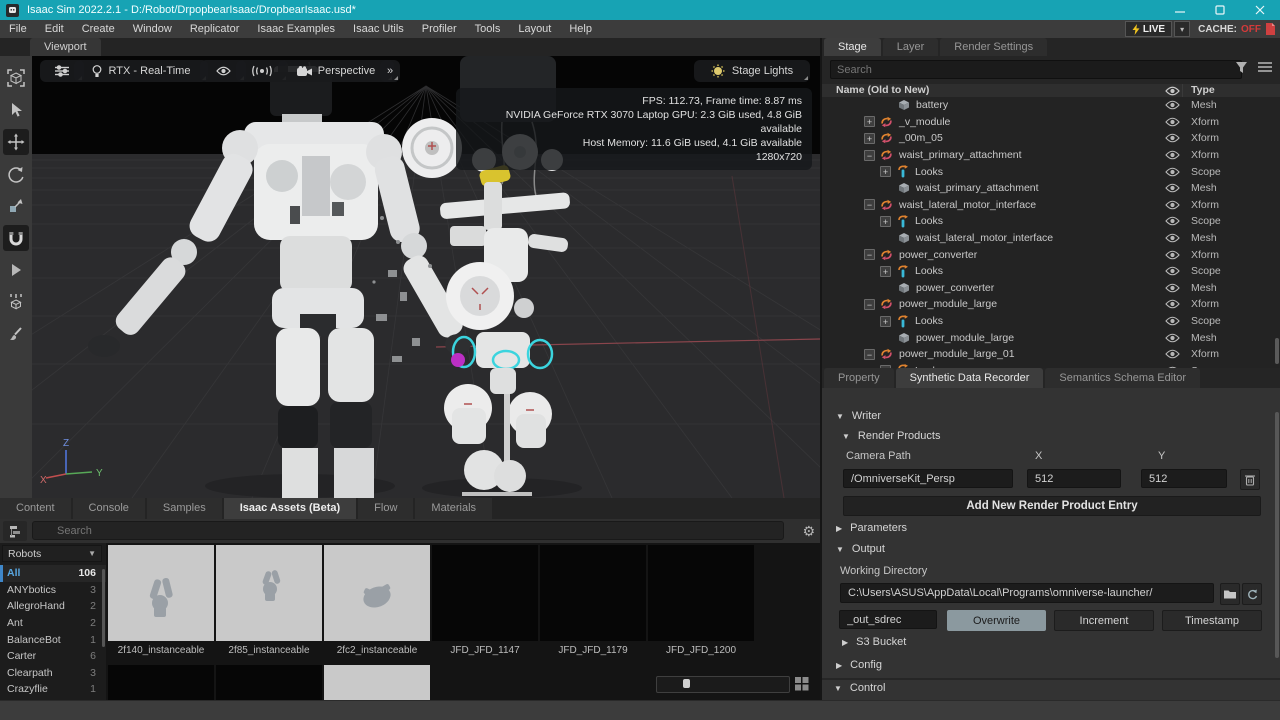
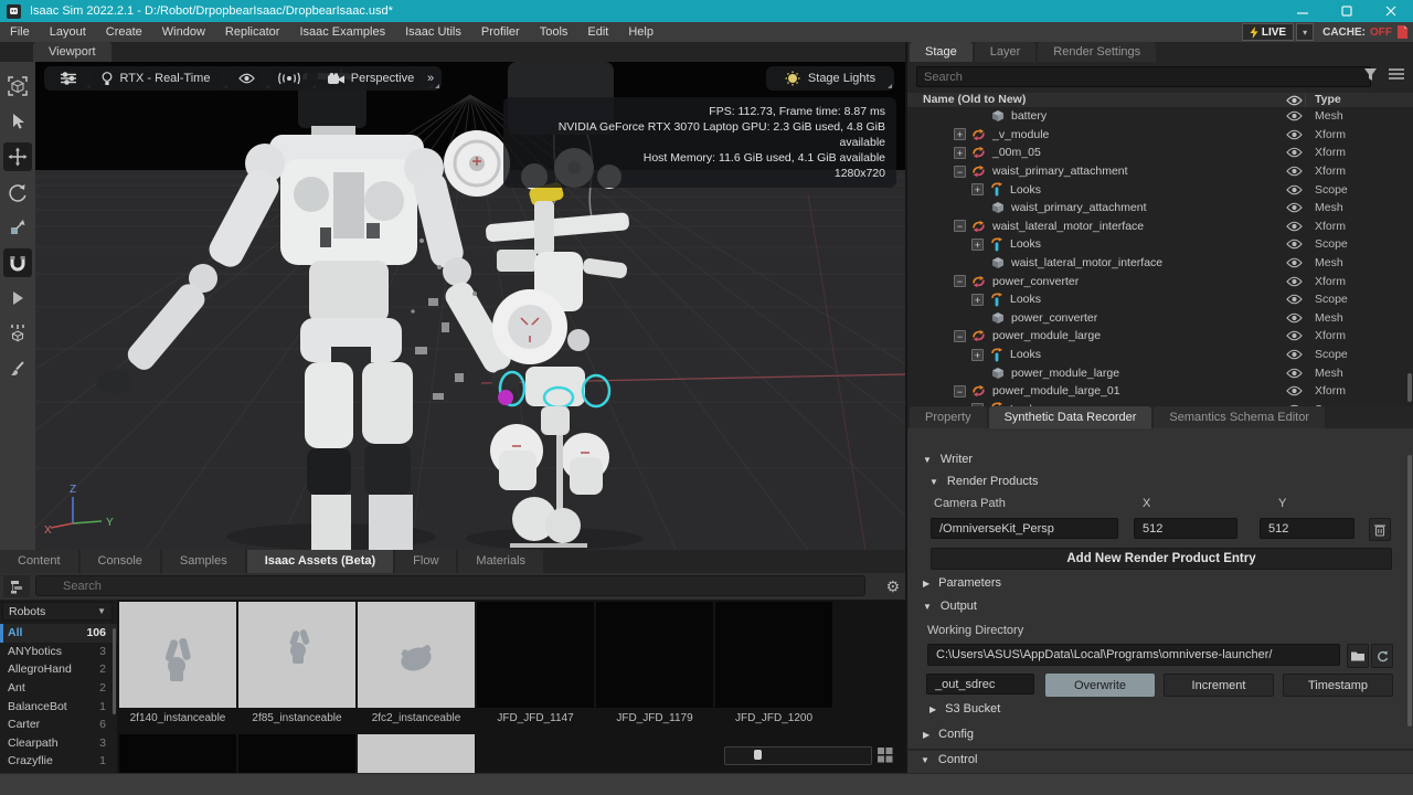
  Isaac Sim 2022.2.1 - D:/Robot/DrpopbearIsaac/DropbearIsaac.usd*
  File
- Edit
+ Layout
  Create
  Window
  Replicator
  Isaac Examples
  Isaac Utils
  Profiler
  Tools
- Layout
+ Edit
  Help
  LIVE
  ▾
  CACHE:
  OFF
  Viewport
  RTX - Real-Time
  Perspective
  »
  Stage Lights
  FPS: 112.73, Frame time: 8.87 ms
  NVIDIA GeForce RTX 3070 Laptop GPU: 2.3 GiB used, 4.8 GiB available
  Host Memory: 11.6 GiB used, 4.1 GiB available
  1280x720
  Z
  Y
  X
  Stage
  Layer
  Render Settings
  Search
  Name (Old to New)
  Type
  battery
  Mesh
  +
  _v_module
  Xform
  +
  _00m_05
  Xform
  −
  waist_primary_attachment
  Xform
  +
  Looks
  Scope
  waist_primary_attachment
  Mesh
  −
  waist_lateral_motor_interface
  Xform
  +
  Looks
  Scope
  waist_lateral_motor_interface
  Mesh
  −
  power_converter
  Xform
  +
  Looks
  Scope
  power_converter
  Mesh
  −
  power_module_large
  Xform
  +
  Looks
  Scope
  power_module_large
  Mesh
  −
  power_module_large_01
  Xform
  Property
  Synthetic Data Recorder
  Semantics Schema Editor
  ▼
  Writer
  ▼
  Render Products
  Camera Path
  X
  Y
  /OmniverseKit_Persp
  512
  512
  Add New Render Product Entry
  ▶
  Parameters
  ▼
  Output
  Working Directory
  C:\Users\ASUS\AppData\Local\Programs\omniverse-launcher/
  _out_sdrec
  Overwrite
  Increment
  Timestamp
  ▶
  S3 Bucket
  ▶
  Config
  ▼
  Control
  Content
  Console
  Samples
  Isaac Assets (Beta)
  Flow
  Materials
  Search
  ⚙
  Robots
  ▼
  All
  106
  ANYbotics
  3
  AllegroHand
  2
  Ant
  2
  BalanceBot
  1
  Carter
  6
  Clearpath
  3
  Crazyflie
  1
  2f140_instanceable
  2f85_instanceable
  2fc2_instanceable
  JFD_JFD_1147
  JFD_JFD_1179
  JFD_JFD_1200
